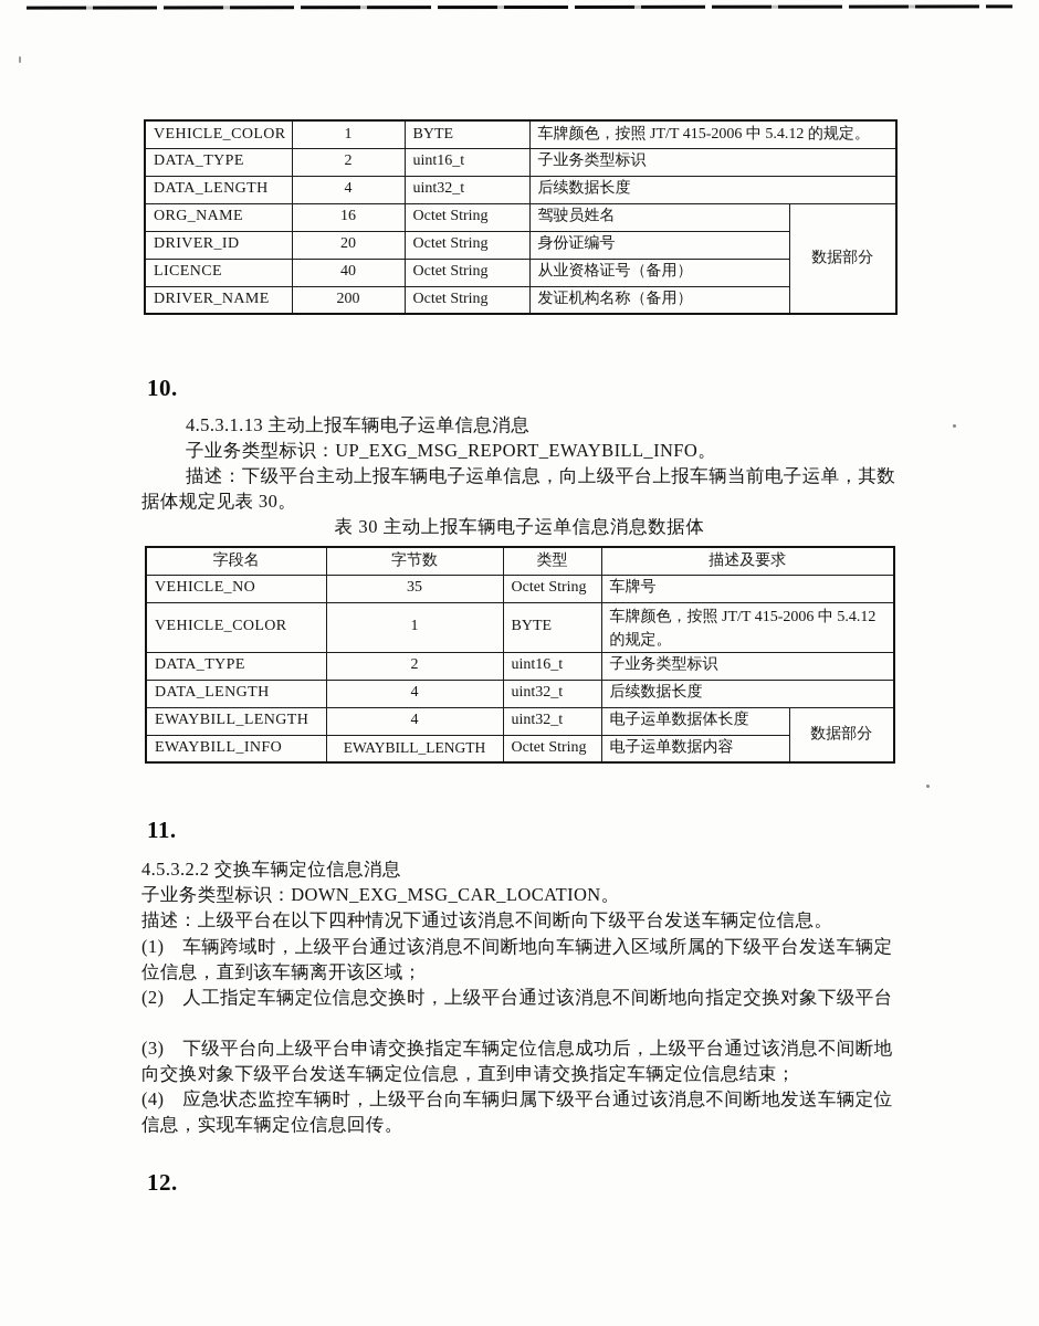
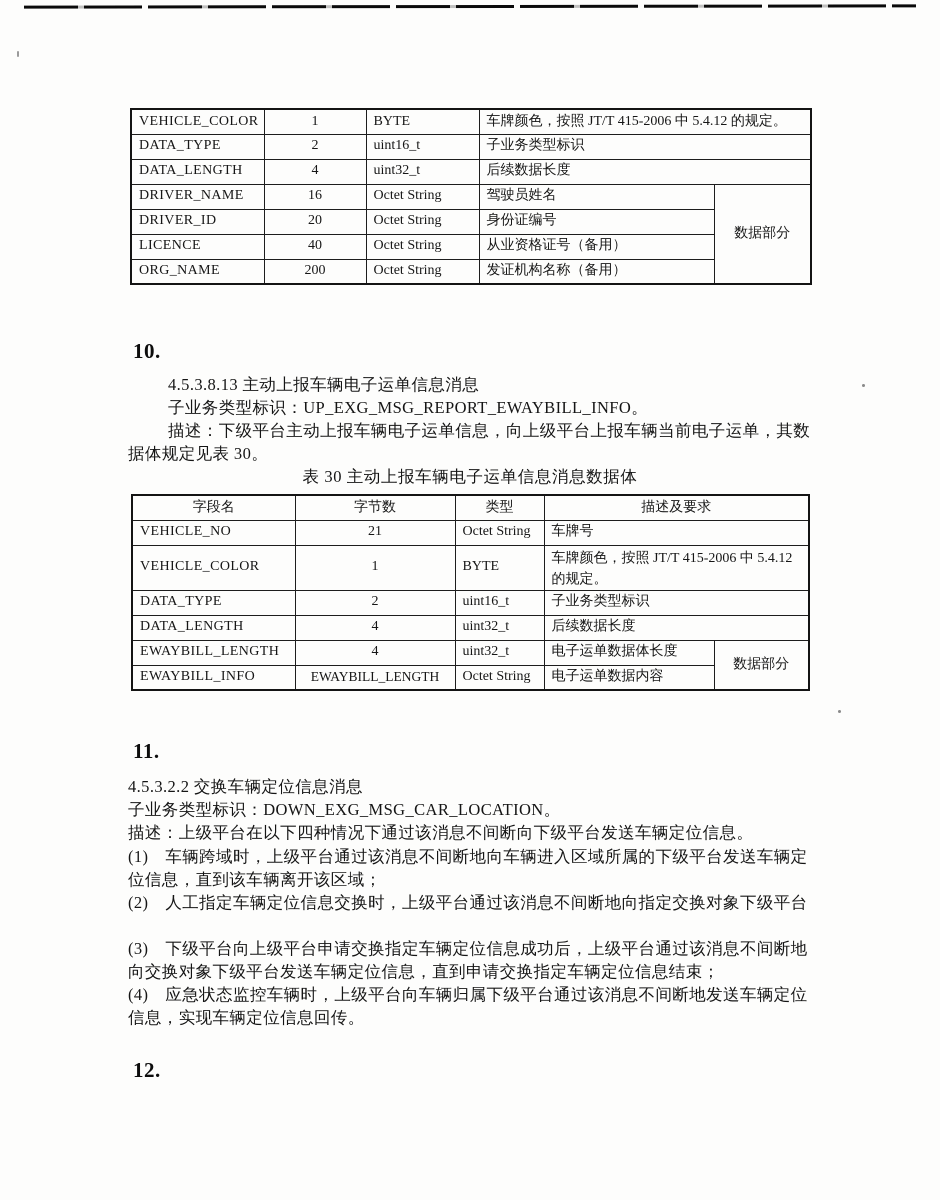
  VEHICLE_COLOR	1	BYTE	车牌颜色，按照 JT/T 415-2006 中 5.4.12 的规定。
  DATA_TYPE	2	uint16_t	子业务类型标识
  DATA_LENGTH	4	uint32_t	后续数据长度
- ORG_NAME	16	Octet String	驾驶员姓名	数据部分
+ DRIVER_NAME	16	Octet String	驾驶员姓名	数据部分
  DRIVER_ID	20	Octet String	身份证编号
  LICENCE	40	Octet String	从业资格证号（备用）
- DRIVER_NAME	200	Octet String	发证机构名称（备用）
+ ORG_NAME	200	Octet String	发证机构名称（备用）
  10.
- 4.5.3.1.13 主动上报车辆电子运单信息消息
+ 4.5.3.8.13 主动上报车辆电子运单信息消息
  子业务类型标识：UP_EXG_MSG_REPORT_EWAYBILL_INFO。
  描述：下级平台主动上报车辆电子运单信息，向上级平台上报车辆当前电子运单，其数
  据体规定见表 30。
  表 30 主动上报车辆电子运单信息消息数据体
  字段名	字节数	类型	描述及要求
- VEHICLE_NO	35	Octet String	车牌号
+ VEHICLE_NO	21	Octet String	车牌号
  VEHICLE_COLOR	1	BYTE	车牌颜色，按照 JT/T 415-2006 中 5.4.12 的规定。
  DATA_TYPE	2	uint16_t	子业务类型标识
  DATA_LENGTH	4	uint32_t	后续数据长度
  EWAYBILL_LENGTH	4	uint32_t	电子运单数据体长度	数据部分
  EWAYBILL_INFO	EWAYBILL_LENGTH	Octet String	电子运单数据内容
  11.
  4.5.3.2.2 交换车辆定位信息消息
  子业务类型标识：DOWN_EXG_MSG_CAR_LOCATION。
  描述：上级平台在以下四种情况下通过该消息不间断向下级平台发送车辆定位信息。
  (1) 车辆跨域时，上级平台通过该消息不间断地向车辆进入区域所属的下级平台发送车辆定
  位信息，直到该车辆离开该区域；
  (2) 人工指定车辆定位信息交换时，上级平台通过该消息不间断地向指定交换对象下级平台
  (3) 下级平台向上级平台申请交换指定车辆定位信息成功后，上级平台通过该消息不间断地
  向交换对象下级平台发送车辆定位信息，直到申请交换指定车辆定位信息结束；
  (4) 应急状态监控车辆时，上级平台向车辆归属下级平台通过该消息不间断地发送车辆定位
  信息，实现车辆定位信息回传。
  12.
